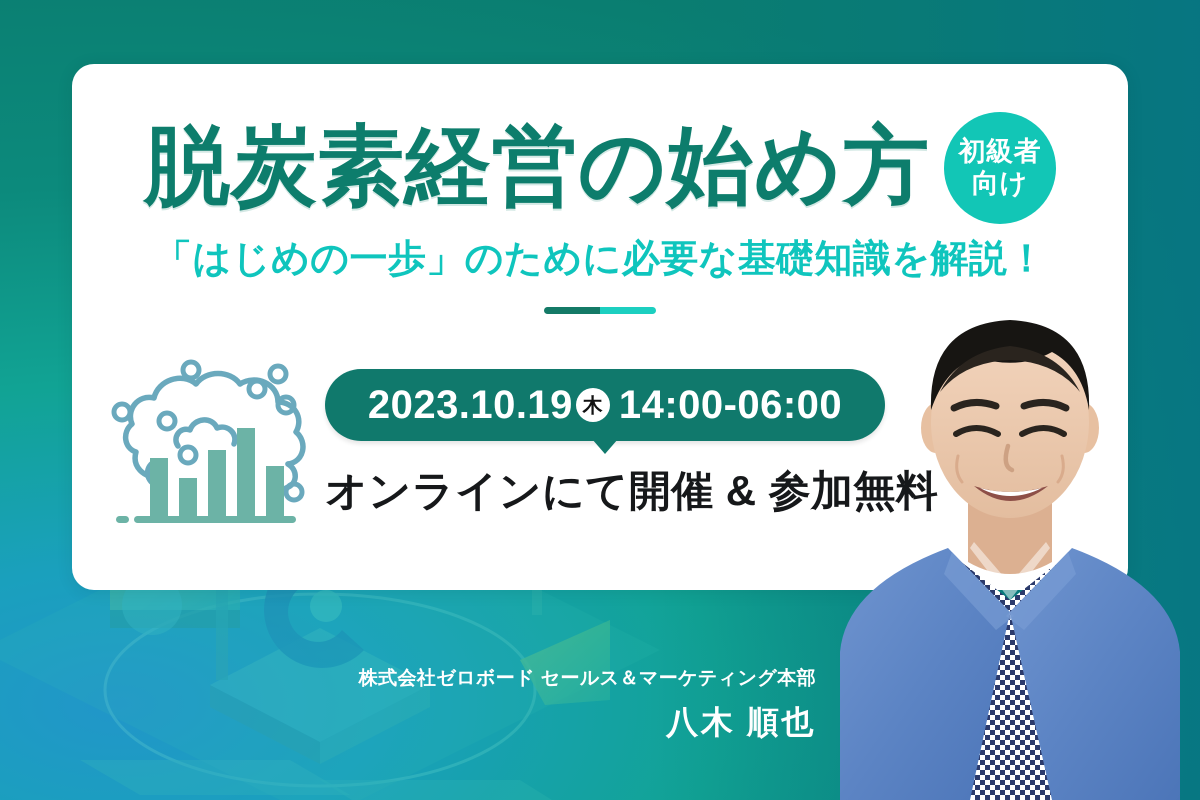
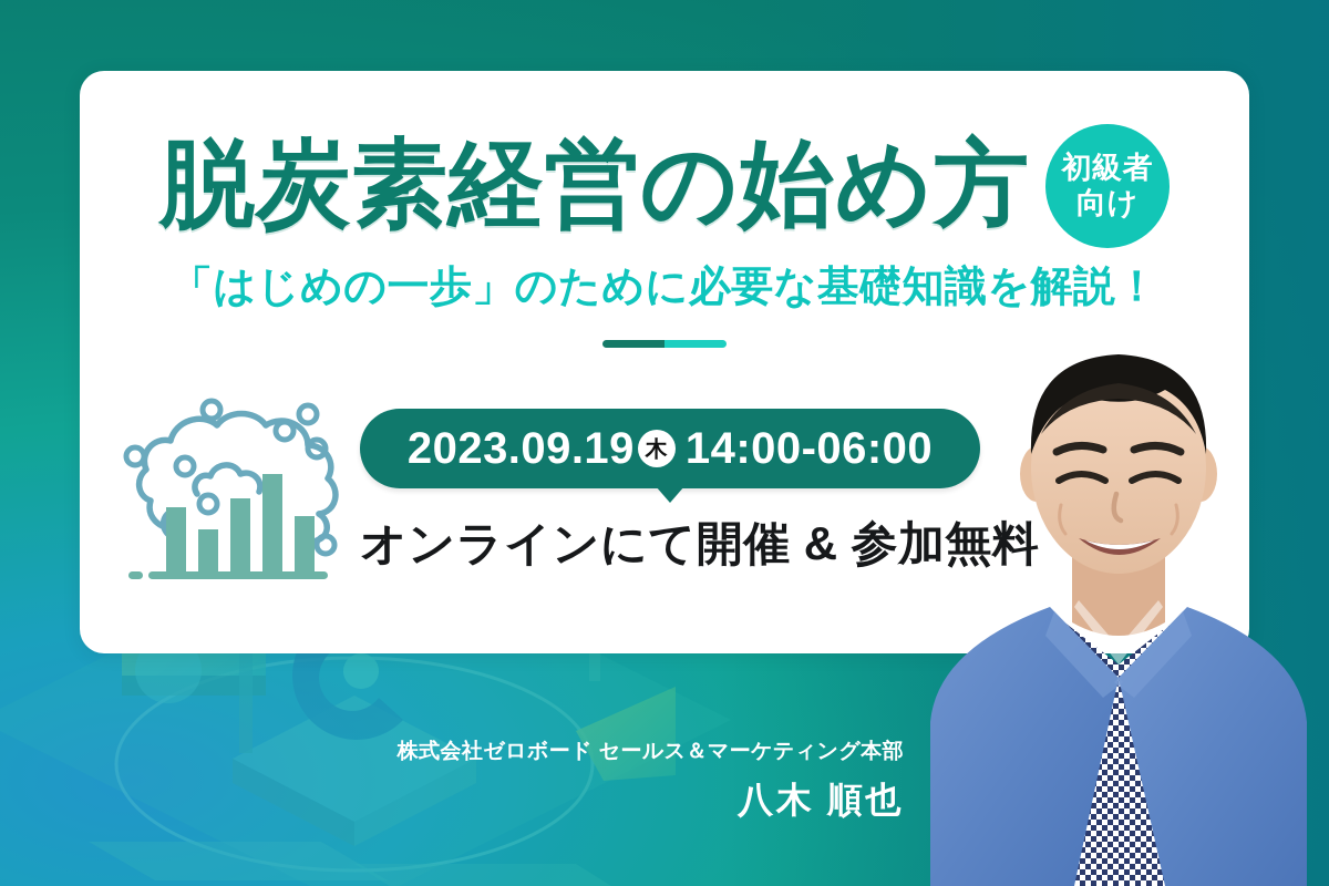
  脱炭素経営の始め方
  初級者
  向け
  「はじめの一歩」のために必要な基礎知識を解説！
- 2023.10.19
+ 2023.09.19
  木
  14:00-06:00
  オンラインにて開催 & 参加無
  株式会社ゼロボード セールス＆マーケティング本部
  八木 順也
